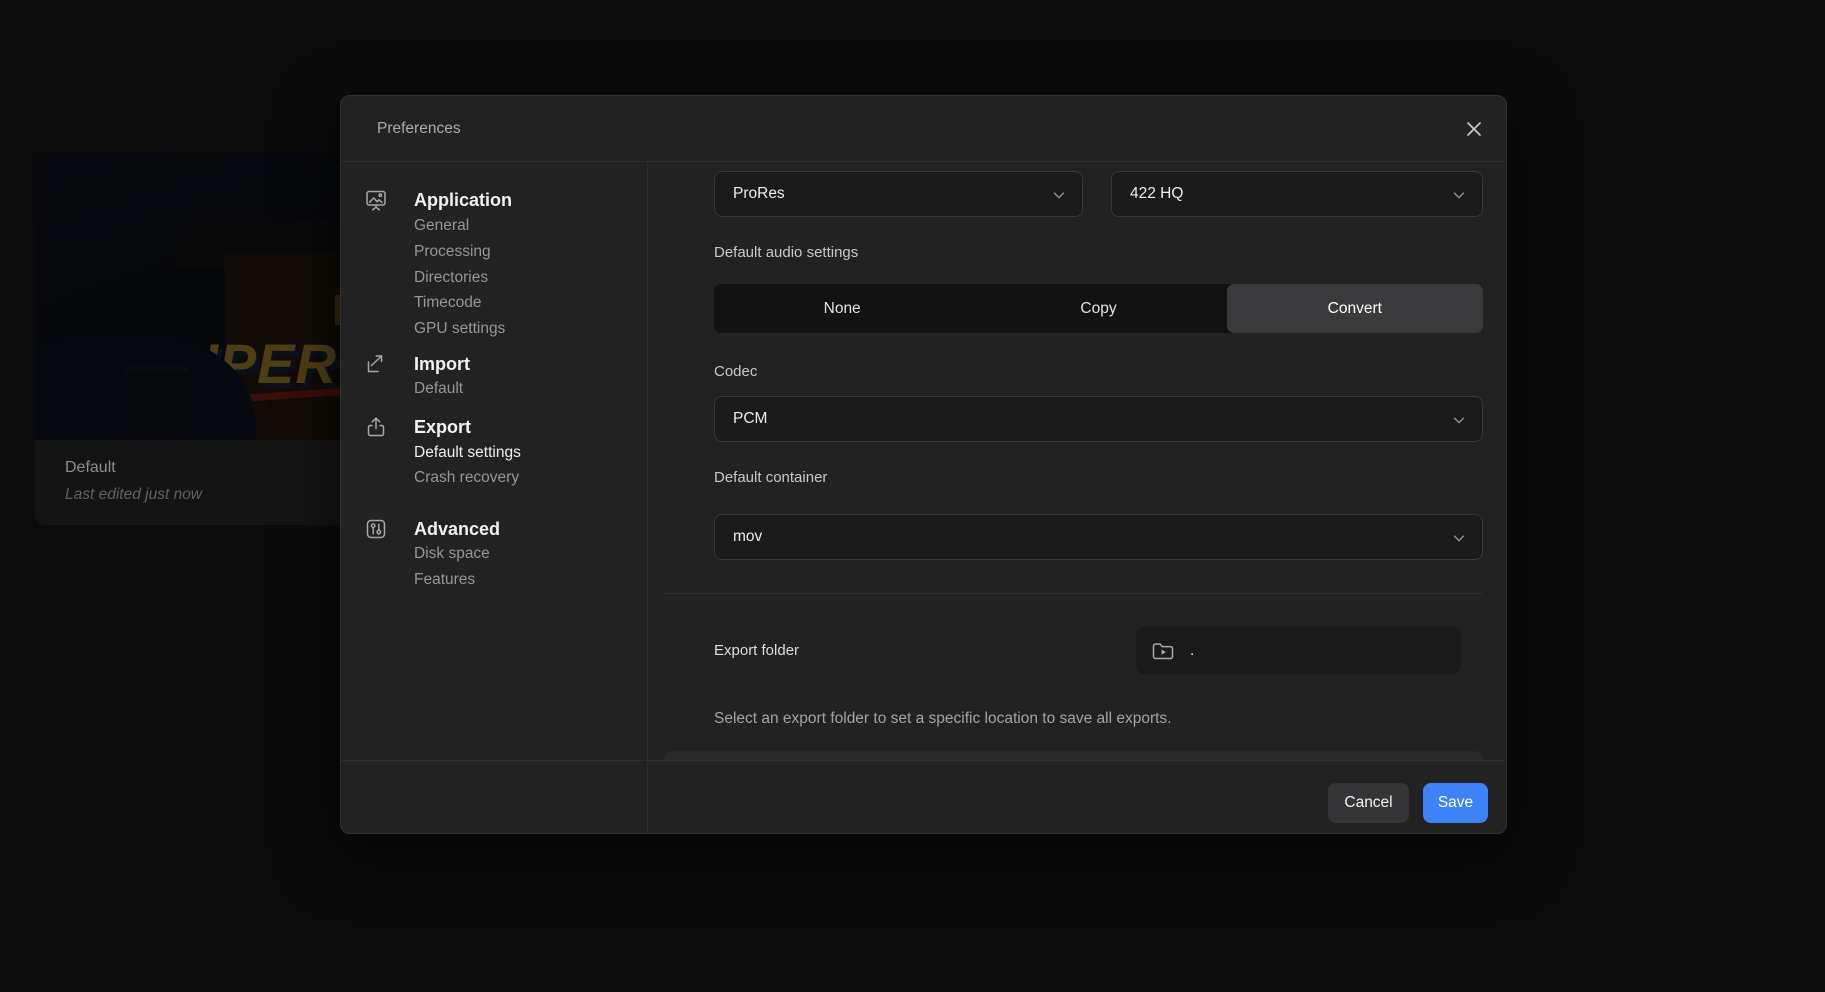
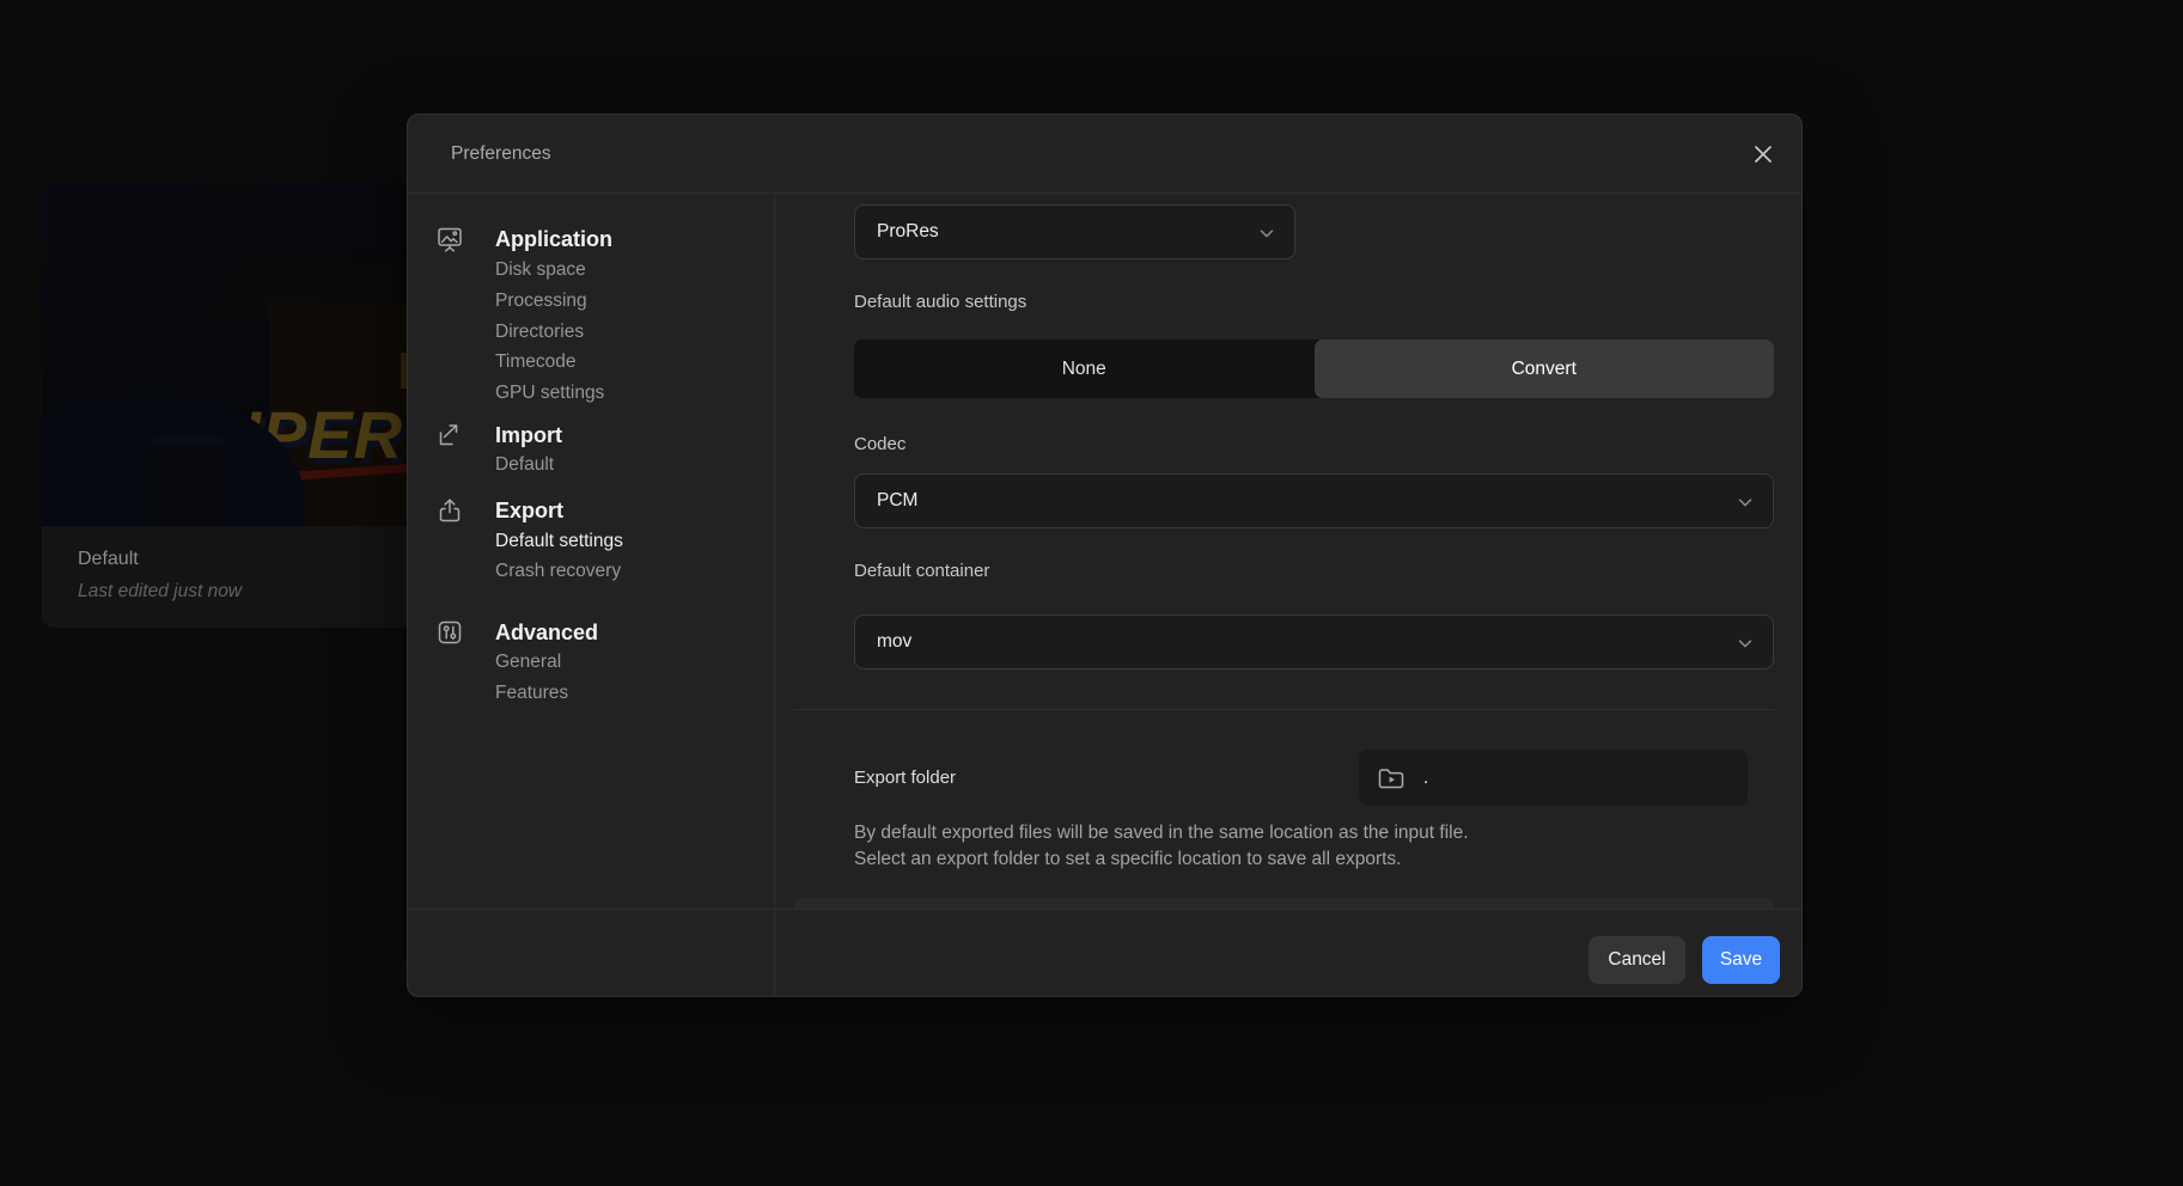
  Default
  Last edited just now
  Preferences
  Application
- General
+ Disk space
  Processing
  Directories
  Timecode
  GPU settings
  Import
  Default
  Export
  Default settings
  Crash recovery
  Advanced
- Disk space
+ General
  Features
  ProRes
- 422 HQ
  Default audio settings
  None
- Copy
  Convert
  Codec
  PCM
  Default container
  mov
  Export folder
  .
+ By default exported files will be saved in the same location as the input file.
  Select an export folder to set a specific location to save all exports.
  Cancel
  Save
